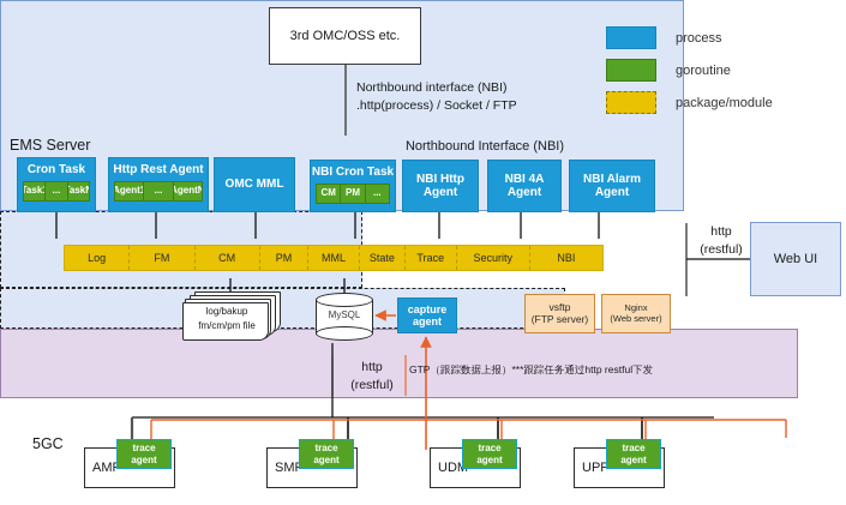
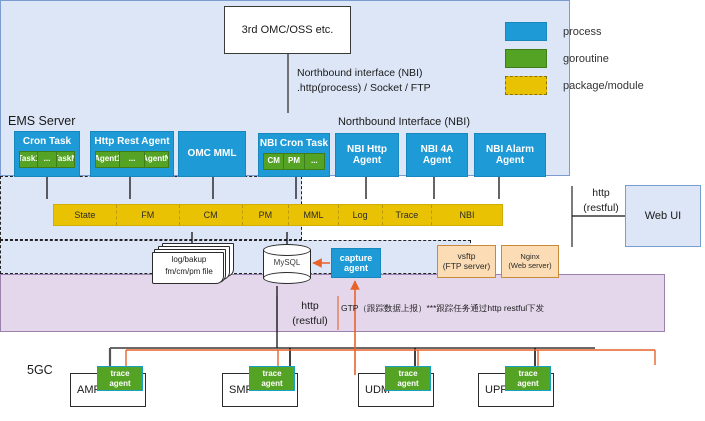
  3rd OMC/OSS etc.
  Northbound interface (NBI)
  .http(process) / Socket / FTP
  process
  goroutine
  package/module
  EMS Server
  Northbound Interface (NBI)
  Cron Task
  Task
  ...
  TaskN
  Http Rest Agent
  Agent1
  ...
  AgentN
  OMC MML
  NBI Cron Task
  CM
  PM
  ...
  NBI Http Agent
  NBI 4A Agent
  NBI Alarm Agent
- Log
+ State
  FM
  CM
  PM
  MML
- State
+ Log
  Trace
- Security
  NBI
  log/bakup
  fm/cm/pm file
  MySQL
  capture
  agent
  vsftp
  (FTP server)
  Nginx
  (Web server)
  Web UI
  http
  (restful)
  http
  (restful)
  GTP（跟踪数据上报）***跟踪任务通过http restful下发
  5GC
  trace
  agent
  trace
  agent
  trace
  agent
  UPF
  trace
  agent
